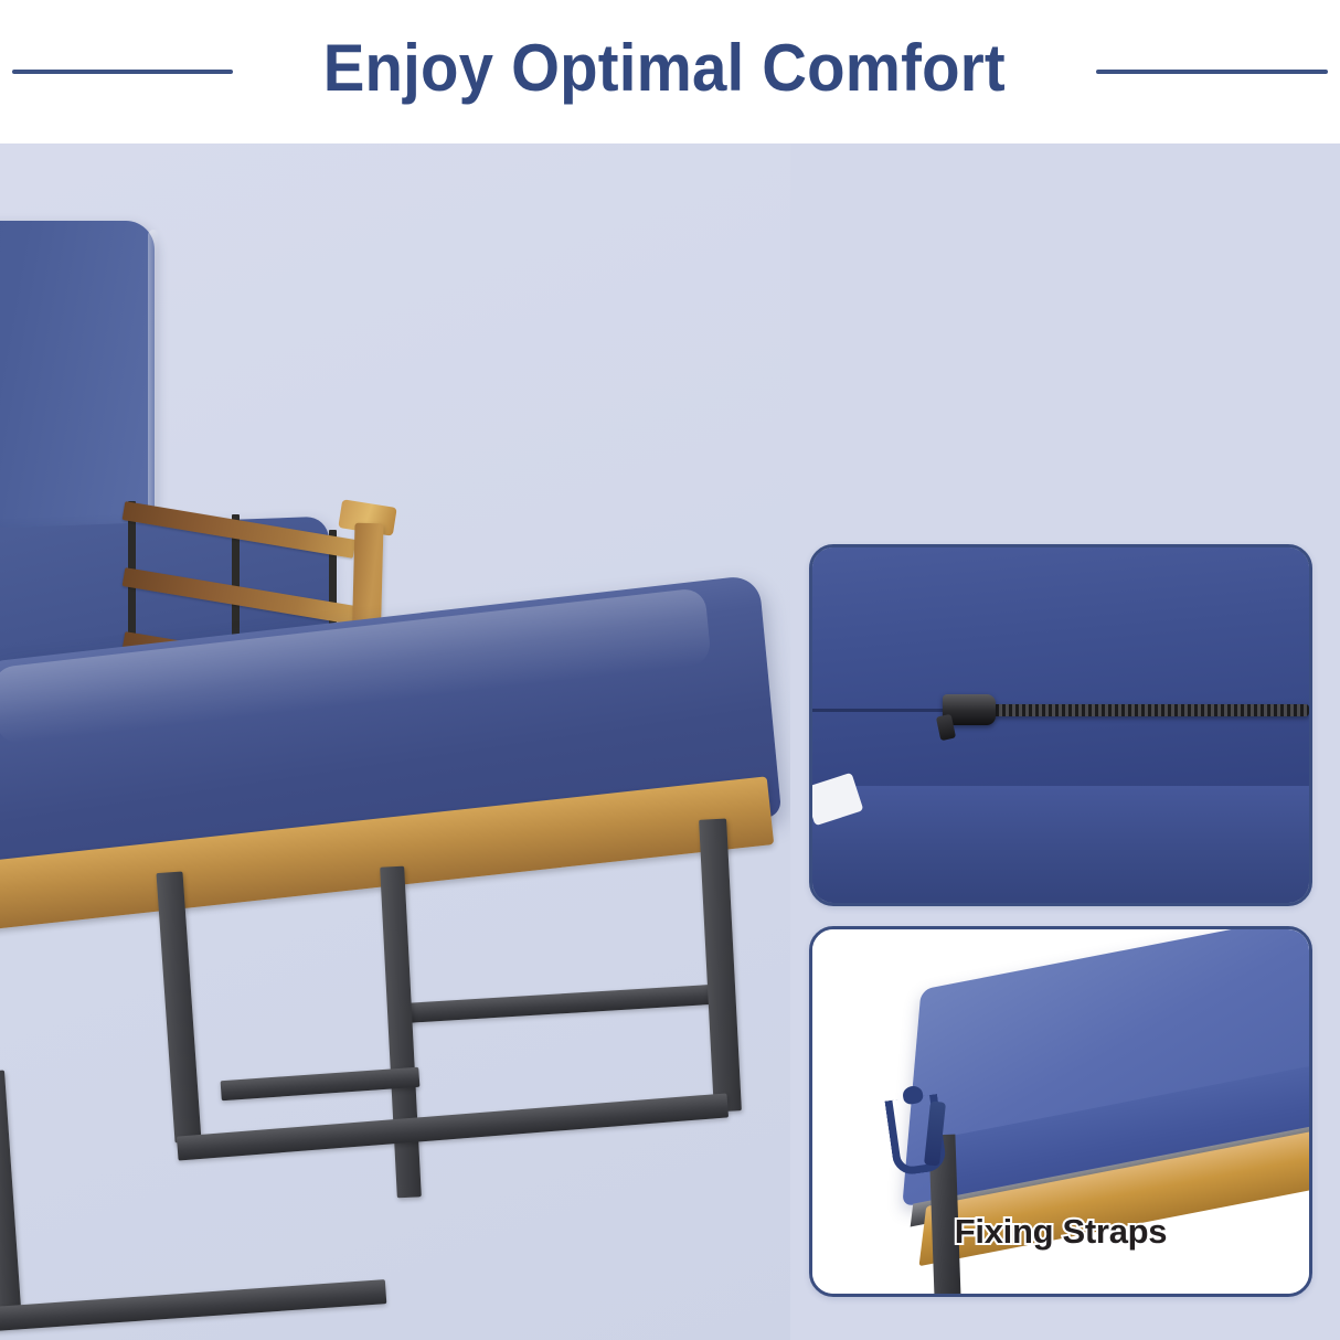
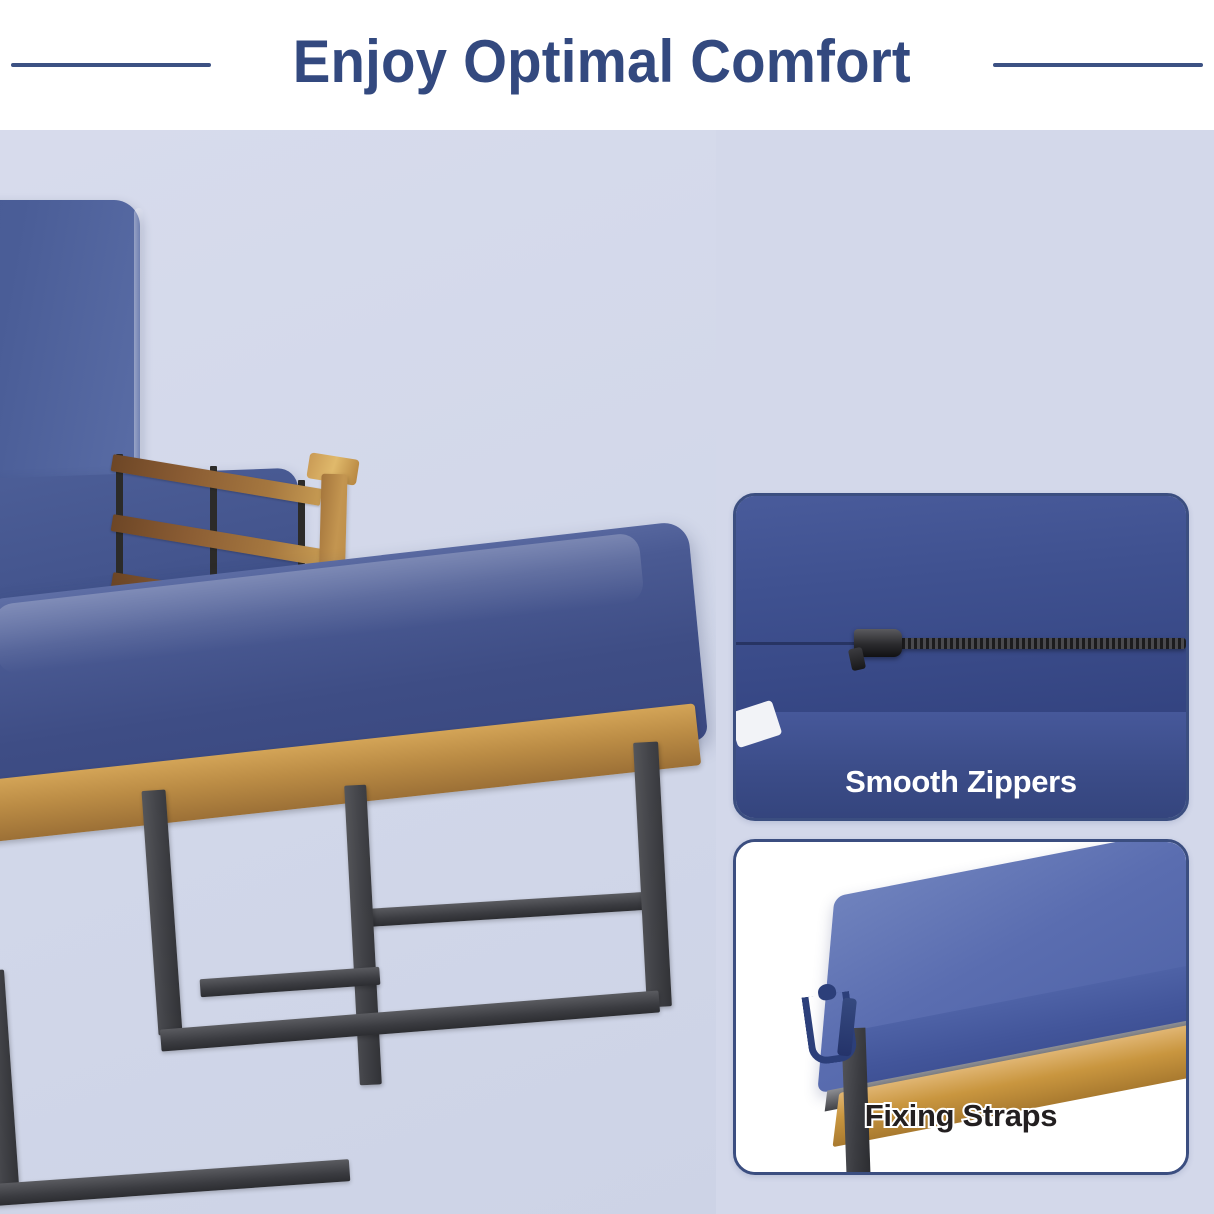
  Enjoy Optimal Comfort
+ Smooth Zippers
  Fixing Straps
